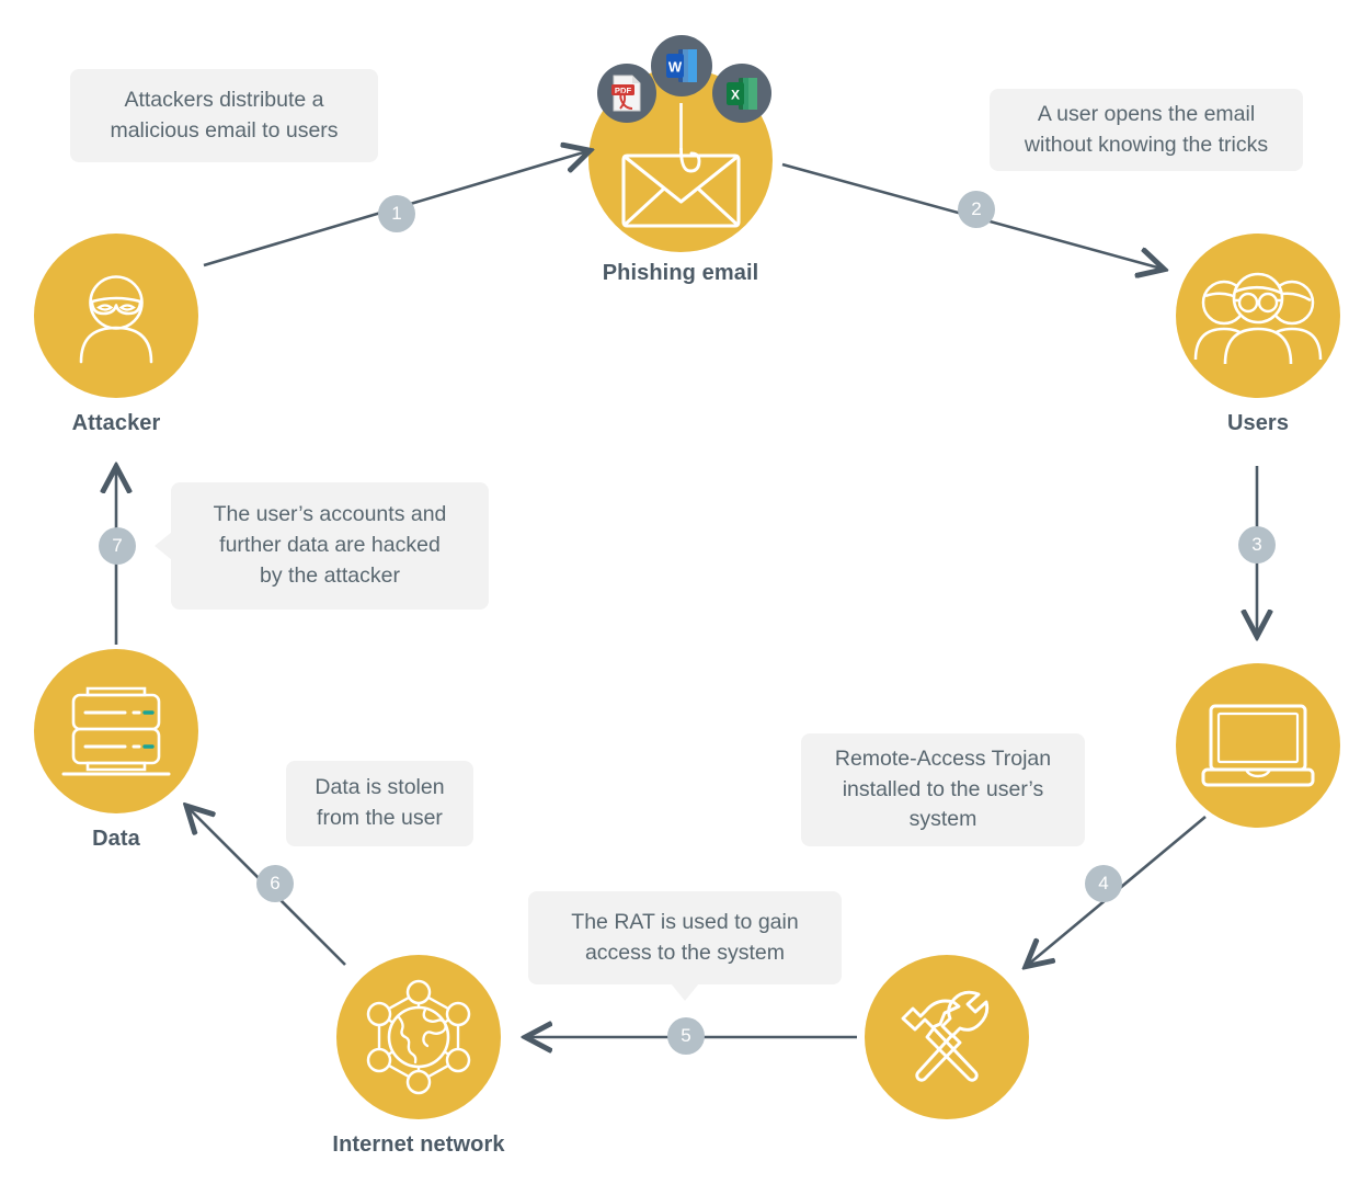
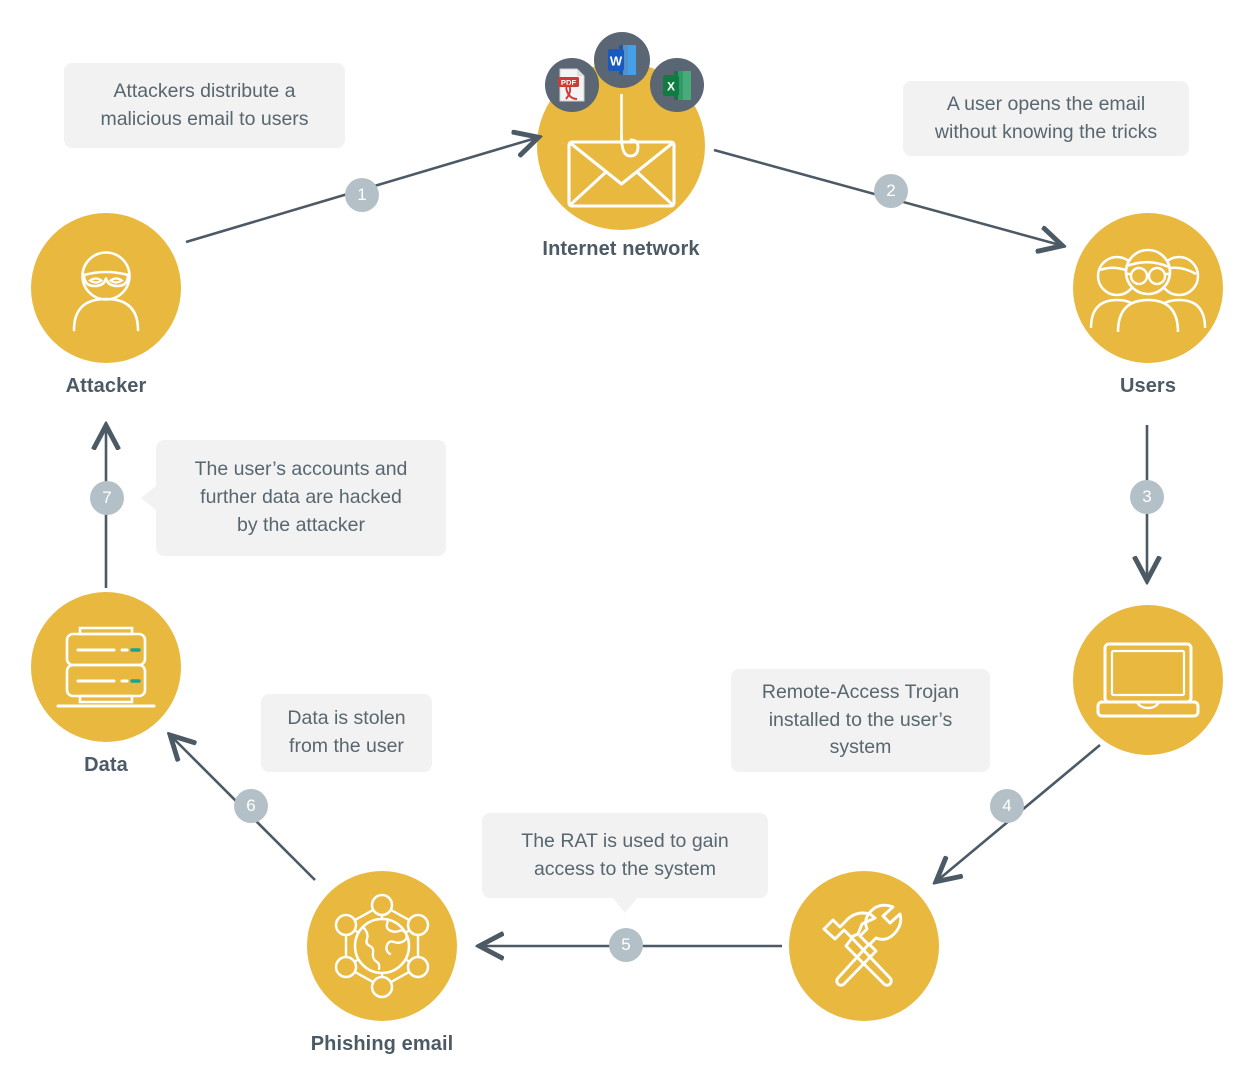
  Attacker
- Phishing email
+ Internet network
  PDF
  W
  X
  Users
- Internet network
+ Phishing email
  Data
  Attackers distribute a
  malicious email to users
  A user opens the email
  without knowing the tricks
  Remote-Access Trojan
  installed to the user’s
  system
  The RAT is used to gain
  access to the system
  Data is stolen
  from the user
  The user’s accounts and
  further data are hacked
  by the attacker
  1
  2
  3
  4
  5
  6
  7
